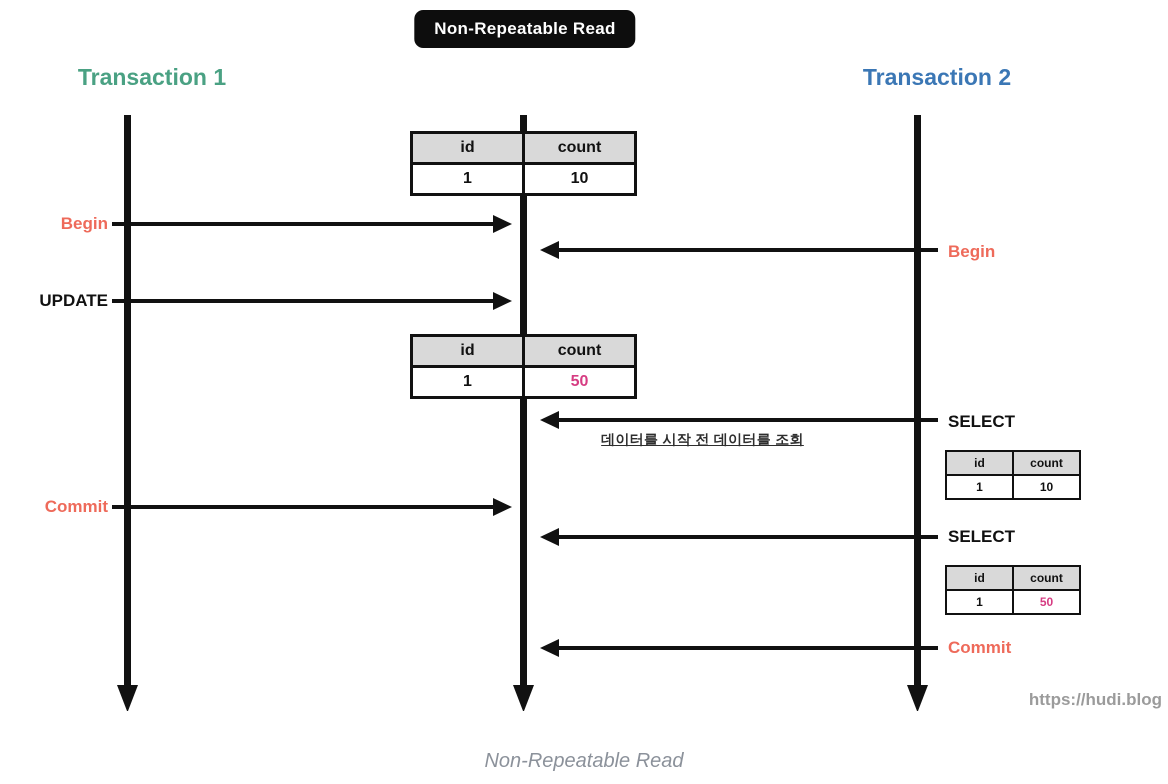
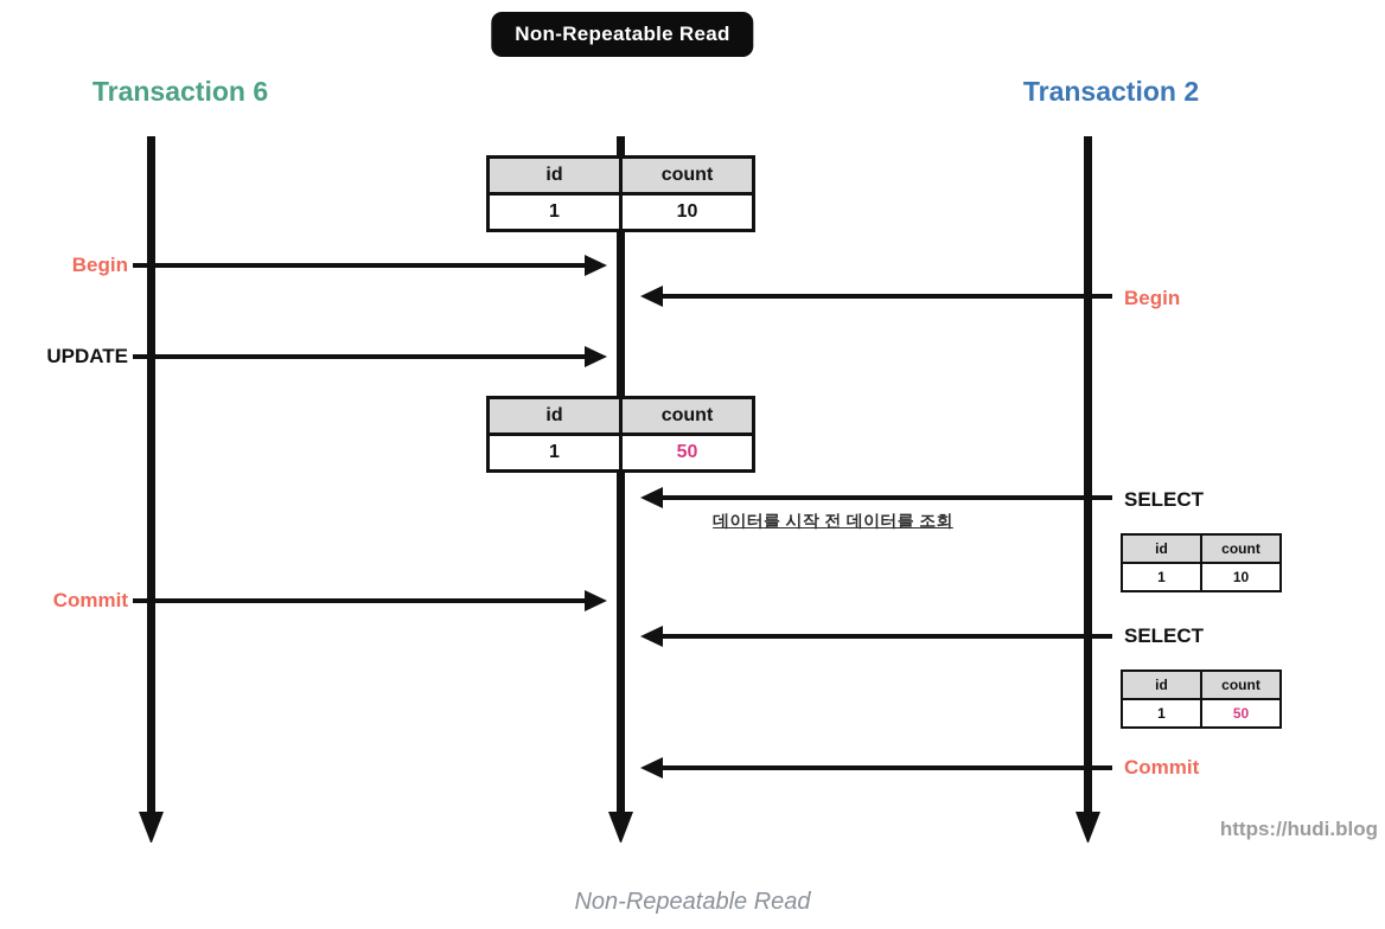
  Non-Repeatable Read
- Transaction 1
+ Transaction 6
  Transaction 2
  Begin
  UPDATE
  Commit
  Begin
  SELECT
  SELECT
  Commit
  id	count
  1	10
  id	count
  1	50
  데이터를 시작 전 데이터를 조회
  id	count
  1	10
  id	count
  1	50
  https://hudi.blog
  Non-Repeatable Read
